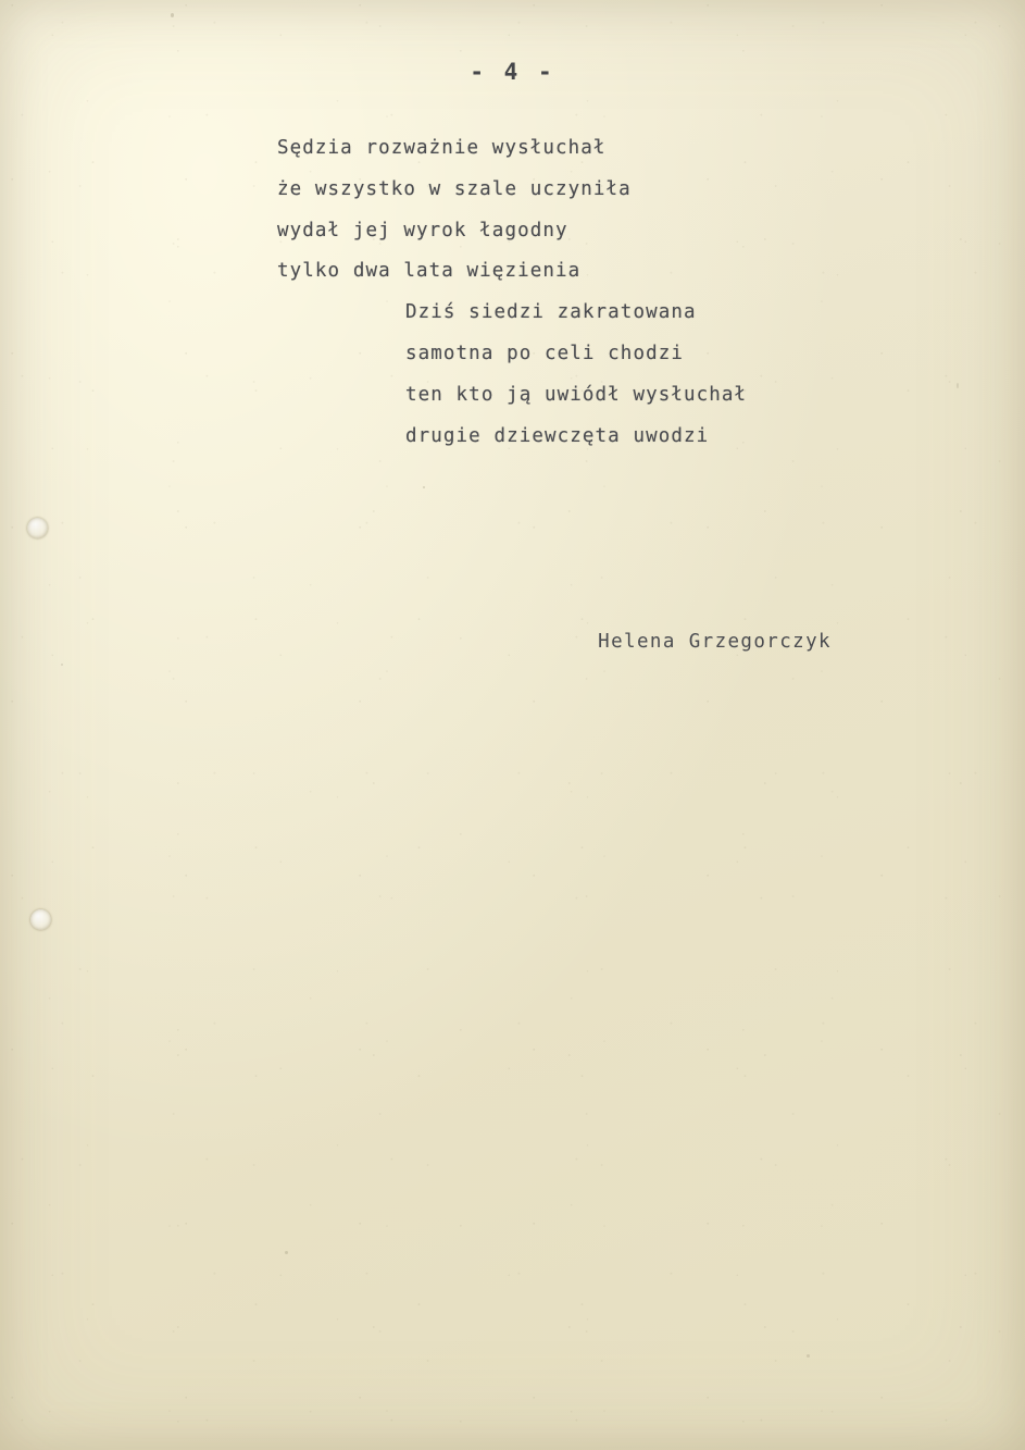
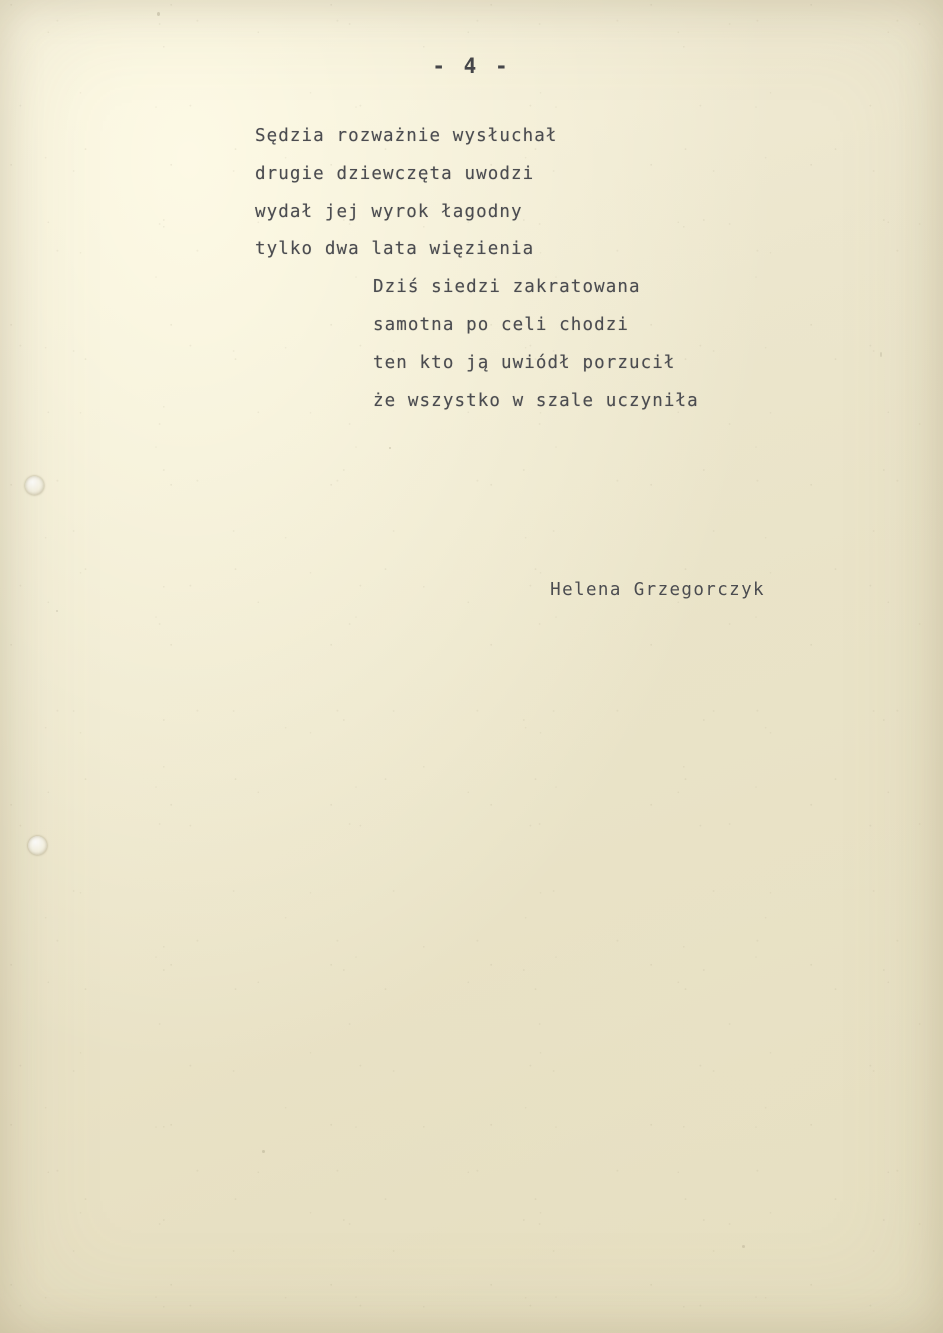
  - 4 -
  Sędzia rozważnie wysłuchał
- że wszystko w szale uczyniła
+ drugie dziewczęta uwodzi
  wydał jej wyrok łagodny
  tylko dwa lata więzienia
  Dziś siedzi zakratowana
  samotna po celi chodzi
- ten kto ją uwiódł wysłuchał
+ ten kto ją uwiódł porzucił
- drugie dziewczęta uwodzi
+ że wszystko w szale uczyniła
  Helena Grzegorczyk
